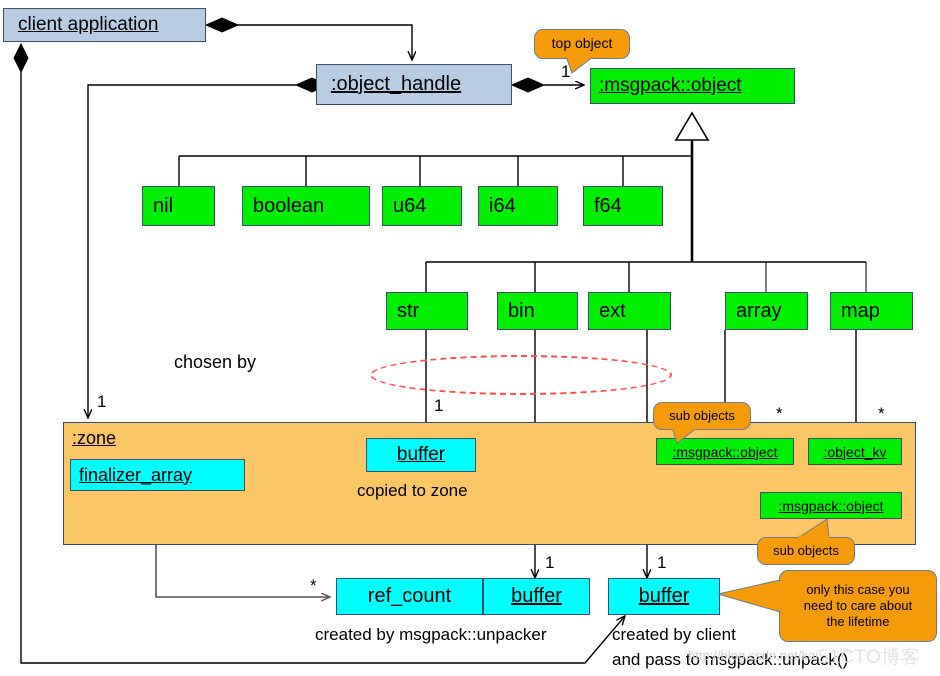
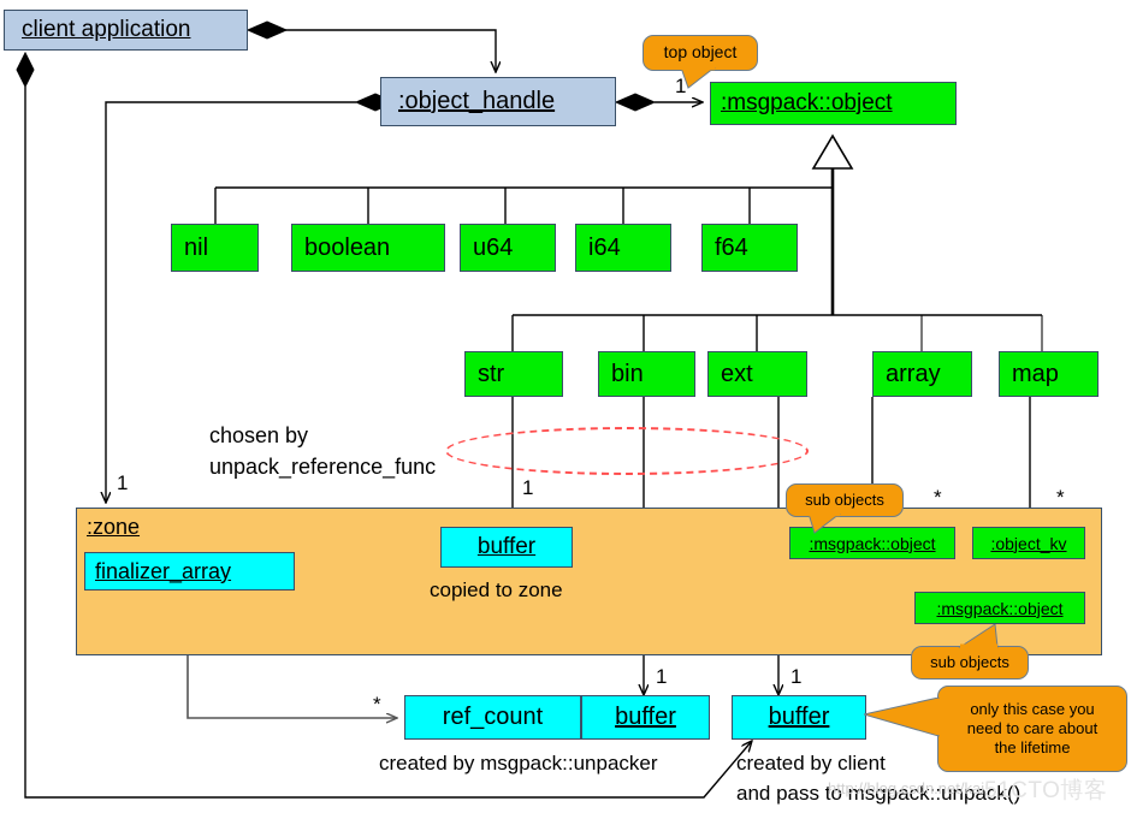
  client application
  :object_handle
  :msgpack::object
  nil
  boolean
  u64
  i64
  f64
  str
  bin
  ext
  array
  map
  :zone
  finalizer_array
  buffer
  :msgpack::object
  :object_kv
  :msgpack::object
  ref_count
  buffer
  buffer
  top object
  sub objects
  sub objects
  only this case you
  need to care about
  the lifetime
  chosen by
+ unpack_reference_func
  copied to zone
  created by msgpack::unpacker
  created by client
  and pass to msgpack::unpack()
  1
  1
  1
  *
  *
  1
  1
  *
  51CTO博客
  http://blog.csdn.net/kai
